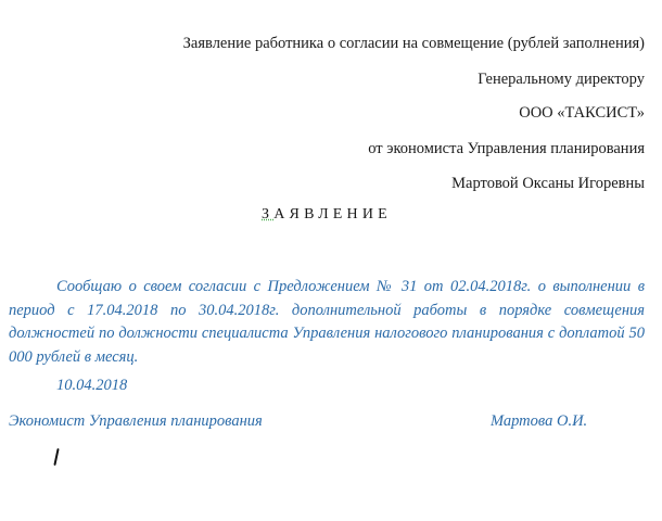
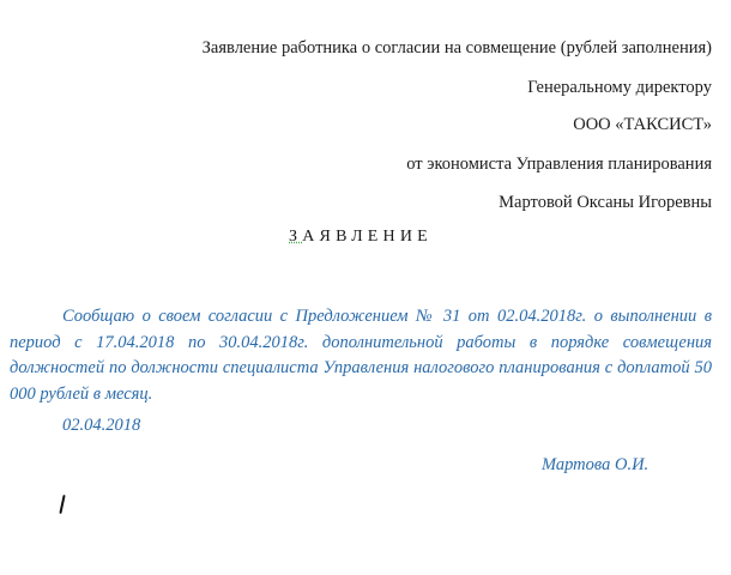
  Заявление работника о согласии на совмещение (рублей заполнения)
  Генеральному директору
  ООО «ТАКСИСТ»
  от экономиста Управления планирования
  Мартовой Оксаны Игоревны
  ЗАЯВЛЕНИЕ
  Сообщаю о своем согласии с Предложением № 31 от 02.04.2018г. о выполнении в период с 17.04.2018 по 30.04.2018г. дополнительной работы в порядке совмещения должностей по должности специалиста Управления налогового планирования с доплатой 50 000 рублей в месяц.
- 10.04.2018
+ 02.04.2018
- Экономист Управления планирования
  Мартова О.И.
